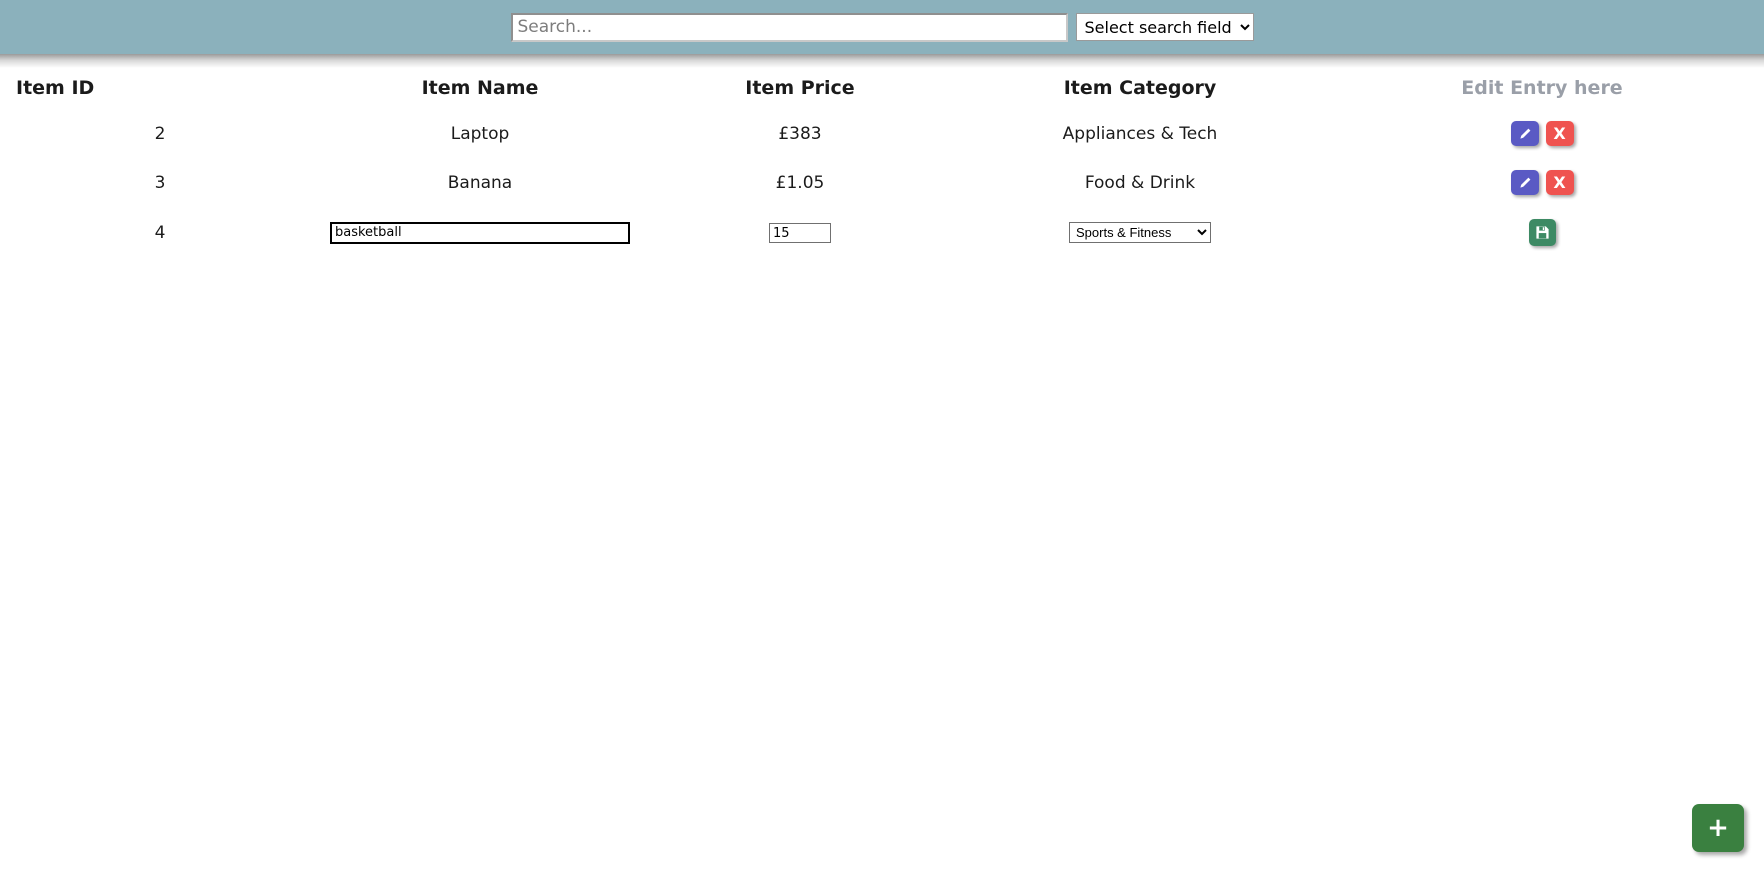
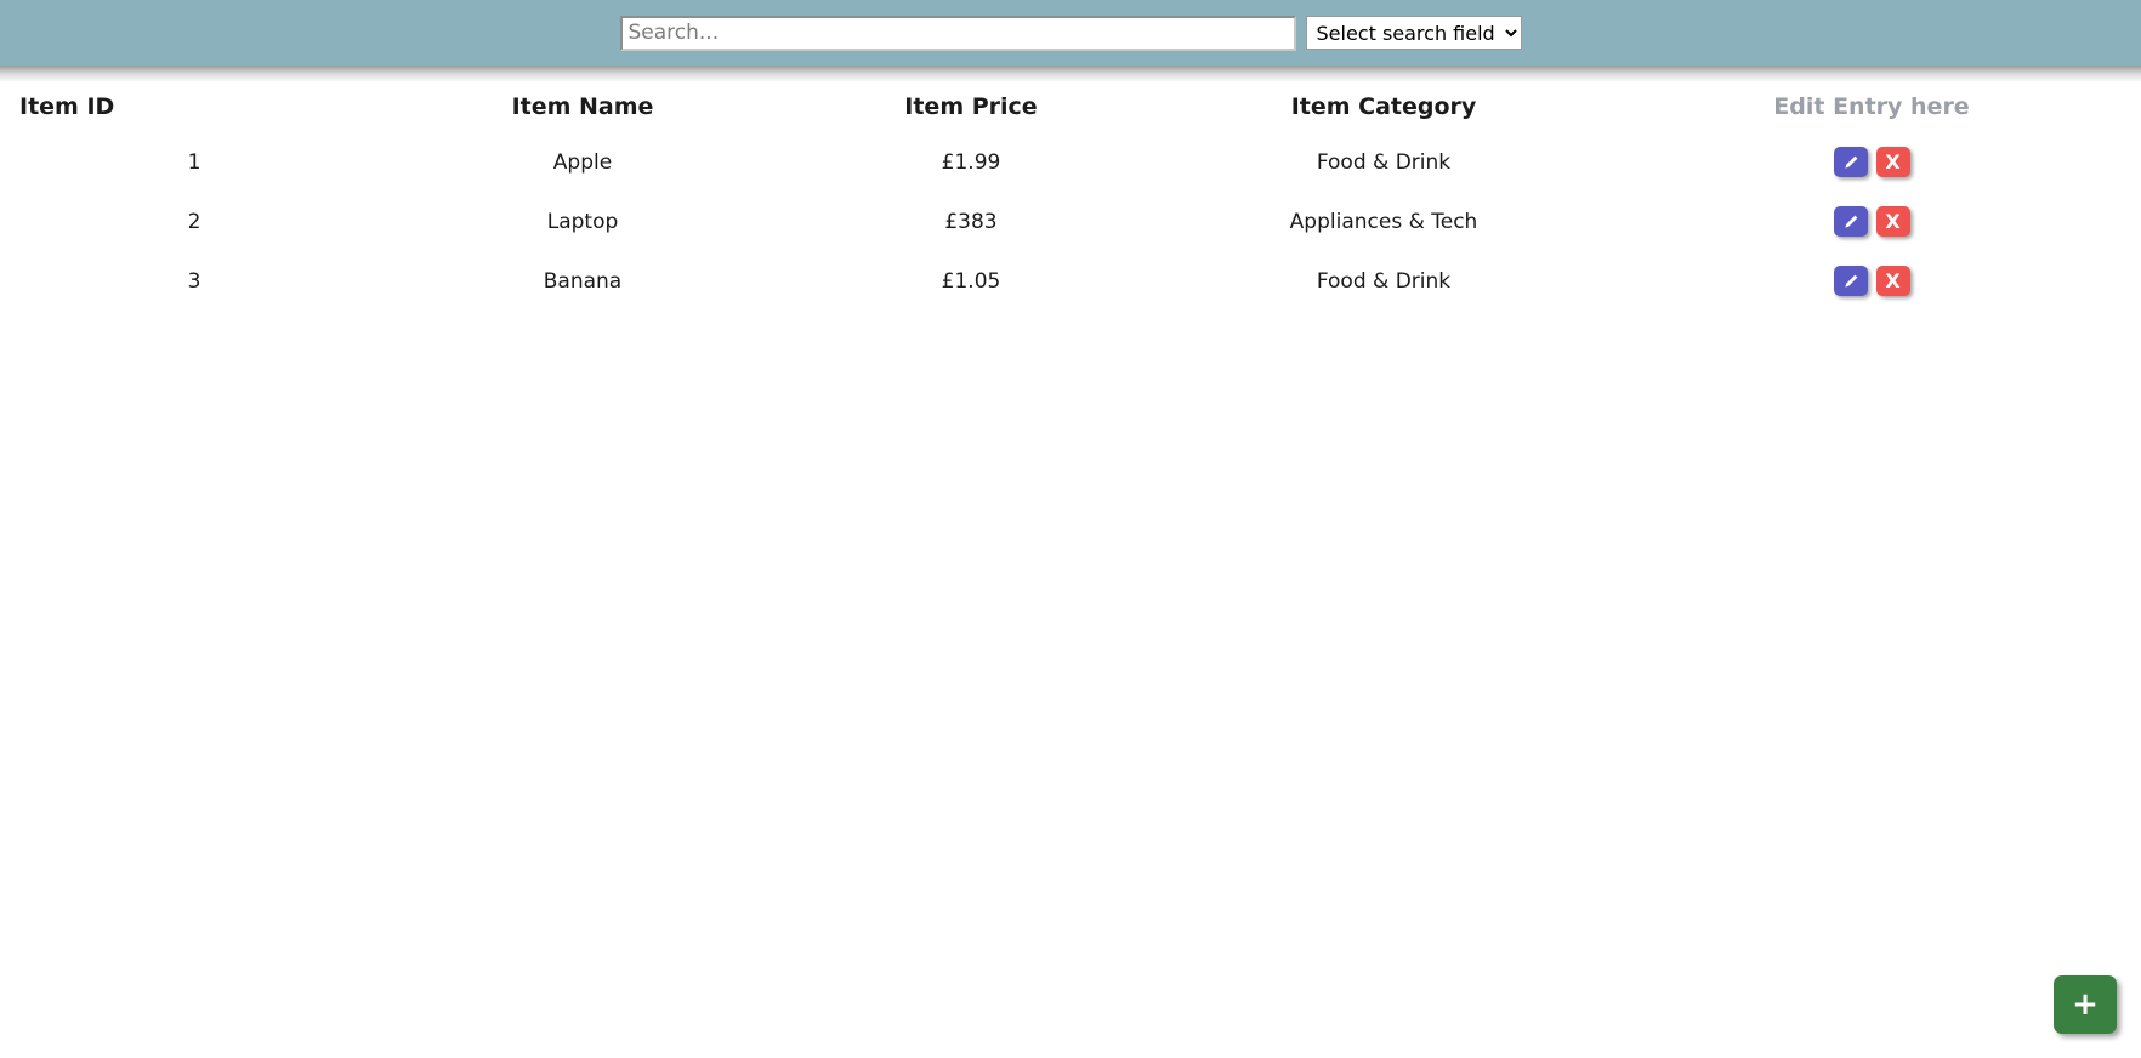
  Search...
  Select search field
  Item ID	Item Name	Item Price	Item Category	Edit Entry here
+ 1	Apple	£1.99	Food & Drink	X
  2	Laptop	£383	Appliances & Tech	X
  3	Banana	£1.05	Food & Drink	X
- 4	basketball	15	Sports & Fitness
  +
